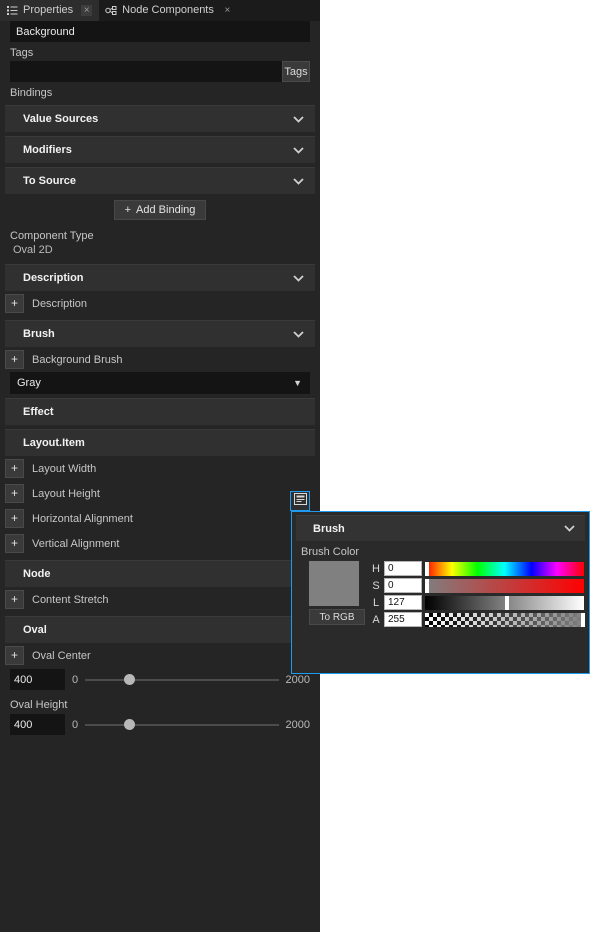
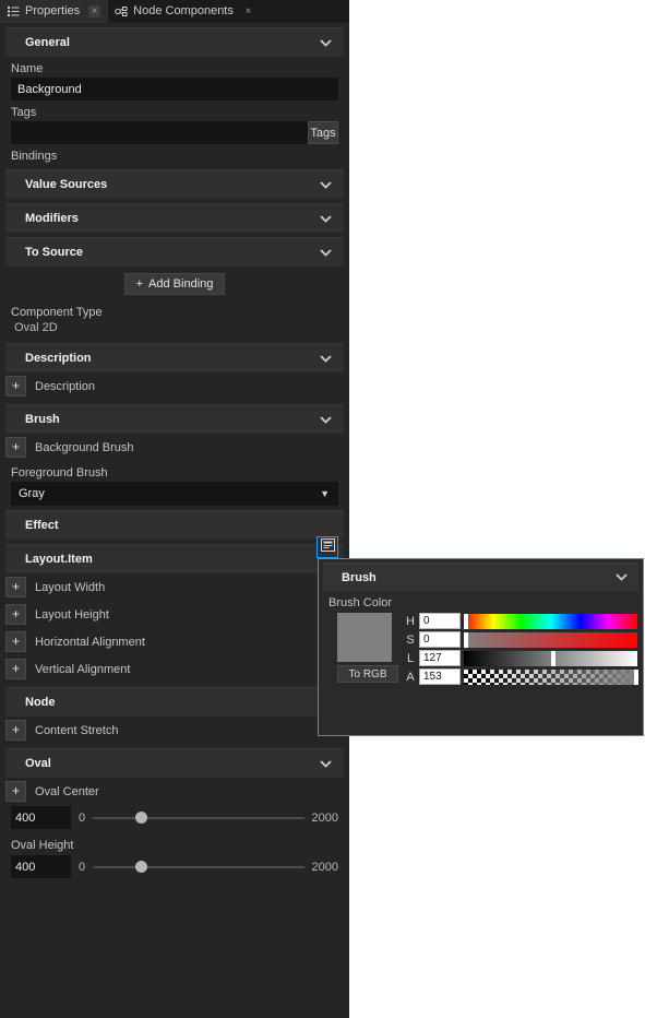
  Properties
  ×
  Node Components
  ×
+ General
+ Name
  Background
  Tags
  Tags
  Bindings
  Value Sources
  Modifiers
  To Source
  +
  Add Binding
  Component Type
  Oval 2D
  Description
  +
  Description
  Brush
  +
  Background Brush
+ Foreground Brush
  Gray
  ▼
  Effect
  Layout.Item
  +
  Layout Width
  +
  Layout Height
  +
  Horizontal Alignment
  +
  Vertical Alignment
  Node
  +
  Content Stretch
  Oval
  +
  Oval Center
  400
  0
  2000
  Oval Height
  400
  0
  2000
  Brush
  Brush Color
  To RGB
  H
  0
  S
  0
  L
  127
  A
- 255
+ 153
